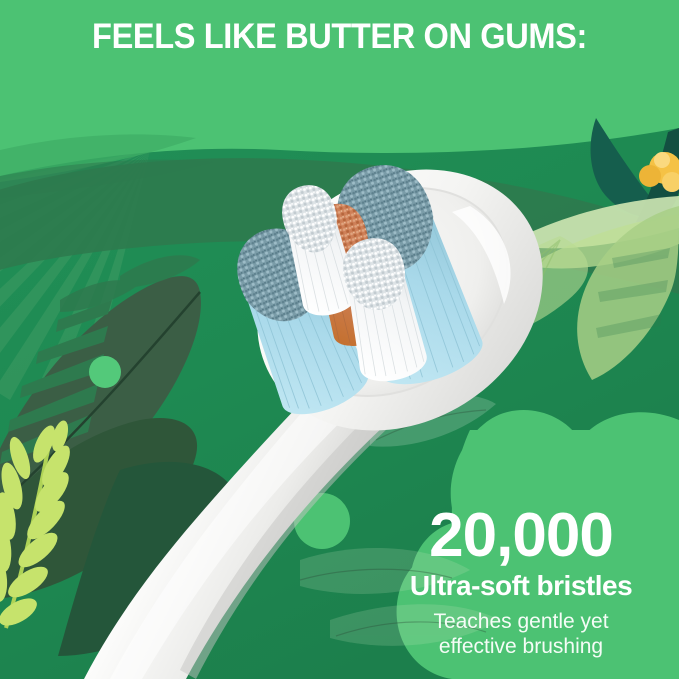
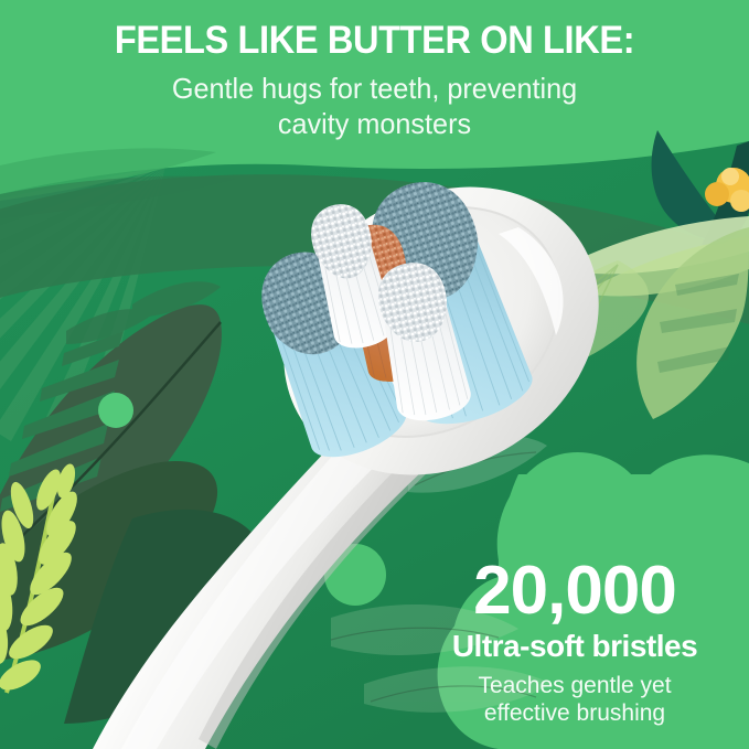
- FEELS LIKE BUTTER ON GUMS:
+ FEELS LIKE BUTTER ON LIKE:
+ Gentle hugs for teeth, preventing
+ cavity monsters
  20,000
  Ultra-soft bristles
  Teaches gentle yet
  effective brushing
